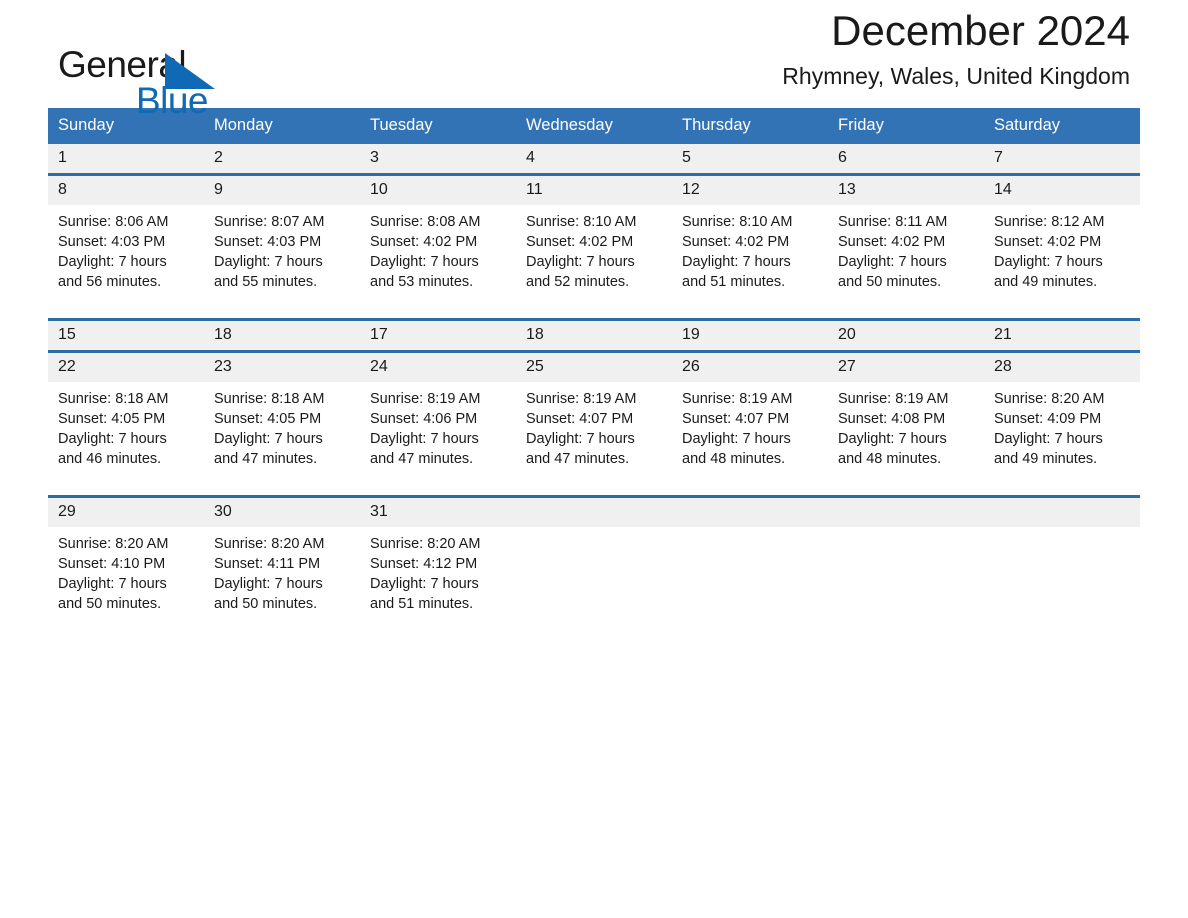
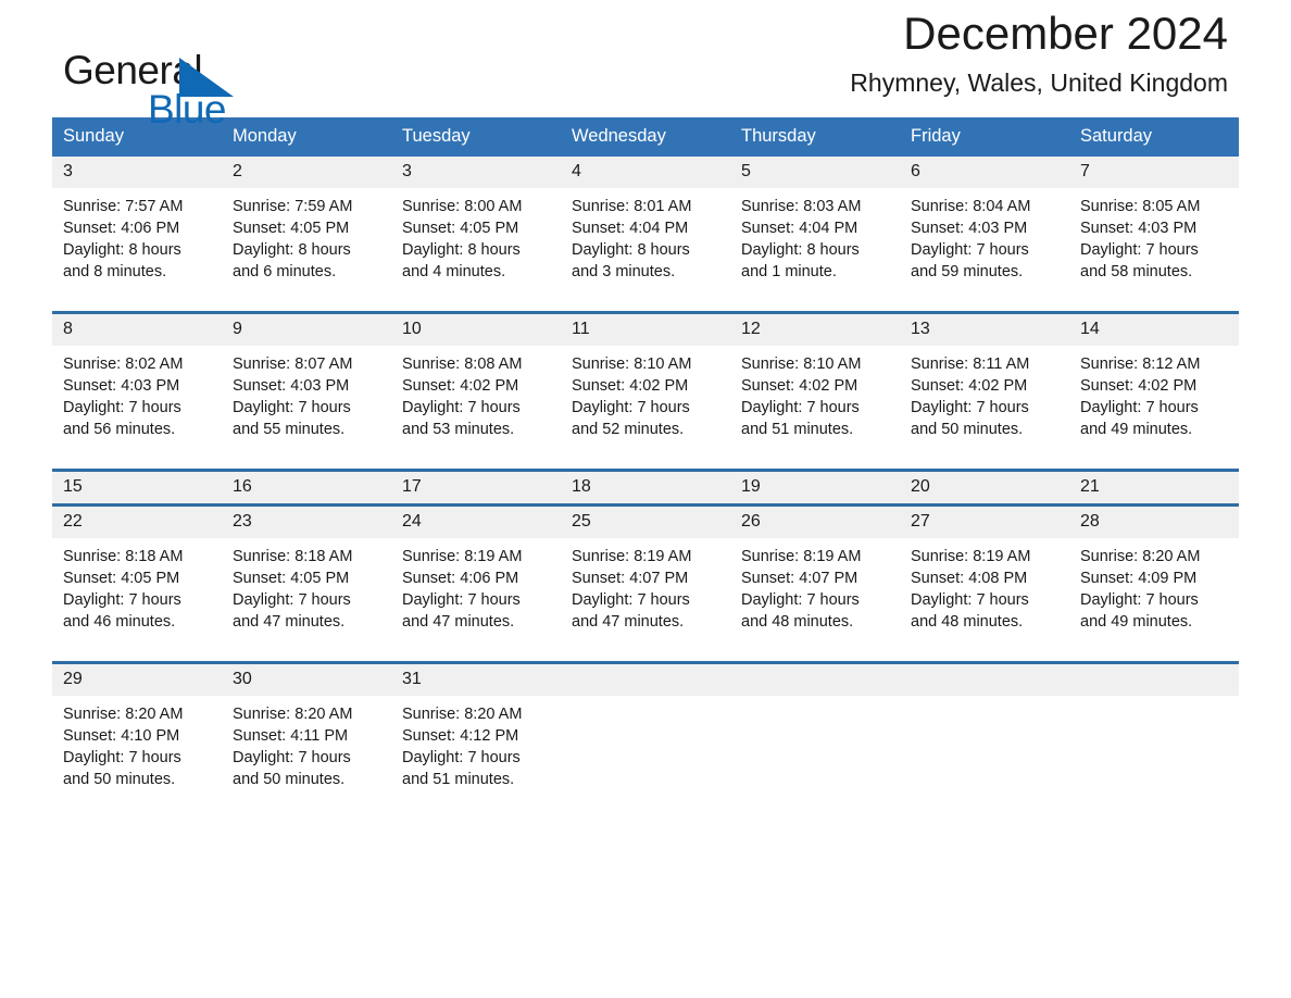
  Generl
  Blue
  December 2024
  Rhymney, Wales, United Kingdom
  Sunday	Monday	Tuesday	Wednesday	Thursday	Friday	Saturday
- 1	2	3	4	5	6	7
+ 3	2	3	4	5	6	7
+ Sunrise: 7:57 AM Sunset: 4:06 PM Daylight: 8 hours and 8 minutes.	Sunrise: 7:59 AM Sunset: 4:05 PM Daylight: 8 hours and 6 minutes.	Sunrise: 8:00 AM Sunset: 4:05 PM Daylight: 8 hours and 4 minutes.	Sunrise: 8:01 AM Sunset: 4:04 PM Daylight: 8 hours and 3 minutes.	Sunrise: 8:03 AM Sunset: 4:04 PM Daylight: 8 hours and 1 minute.	Sunrise: 8:04 AM Sunset: 4:03 PM Daylight: 7 hours and 59 minutes.	Sunrise: 8:05 AM Sunset: 4:03 PM Daylight: 7 hours and 58 minutes.
  8	9	10	11	12	13	14
- Sunrise: 8:06 AM Sunset: 4:03 PM Daylight: 7 hours and 56 minutes.	Sunrise: 8:07 AM Sunset: 4:03 PM Daylight: 7 hours and 55 minutes.	Sunrise: 8:08 AM Sunset: 4:02 PM Daylight: 7 hours and 53 minutes.	Sunrise: 8:10 AM Sunset: 4:02 PM Daylight: 7 hours and 52 minutes.	Sunrise: 8:10 AM Sunset: 4:02 PM Daylight: 7 hours and 51 minutes.	Sunrise: 8:11 AM Sunset: 4:02 PM Daylight: 7 hours and 50 minutes.	Sunrise: 8:12 AM Sunset: 4:02 PM Daylight: 7 hours and 49 minutes.
+ Sunrise: 8:02 AM Sunset: 4:03 PM Daylight: 7 hours and 56 minutes.	Sunrise: 8:07 AM Sunset: 4:03 PM Daylight: 7 hours and 55 minutes.	Sunrise: 8:08 AM Sunset: 4:02 PM Daylight: 7 hours and 53 minutes.	Sunrise: 8:10 AM Sunset: 4:02 PM Daylight: 7 hours and 52 minutes.	Sunrise: 8:10 AM Sunset: 4:02 PM Daylight: 7 hours and 51 minutes.	Sunrise: 8:11 AM Sunset: 4:02 PM Daylight: 7 hours and 50 minutes.	Sunrise: 8:12 AM Sunset: 4:02 PM Daylight: 7 hours and 49 minutes.
- 15	18	17	18	19	20	21
+ 15	16	17	18	19	20	21
  22	23	24	25	26	27	28
  Sunrise: 8:18 AM Sunset: 4:05 PM Daylight: 7 hours and 46 minutes.	Sunrise: 8:18 AM Sunset: 4:05 PM Daylight: 7 hours and 47 minutes.	Sunrise: 8:19 AM Sunset: 4:06 PM Daylight: 7 hours and 47 minutes.	Sunrise: 8:19 AM Sunset: 4:07 PM Daylight: 7 hours and 47 minutes.	Sunrise: 8:19 AM Sunset: 4:07 PM Daylight: 7 hours and 48 minutes.	Sunrise: 8:19 AM Sunset: 4:08 PM Daylight: 7 hours and 48 minutes.	Sunrise: 8:20 AM Sunset: 4:09 PM Daylight: 7 hours and 49 minutes.
  29	30	31
  Sunrise: 8:20 AM Sunset: 4:10 PM Daylight: 7 hours and 50 minutes.	Sunrise: 8:20 AM Sunset: 4:11 PM Daylight: 7 hours and 50 minutes.	Sunrise: 8:20 AM Sunset: 4:12 PM Daylight: 7 hours and 51 minutes.
